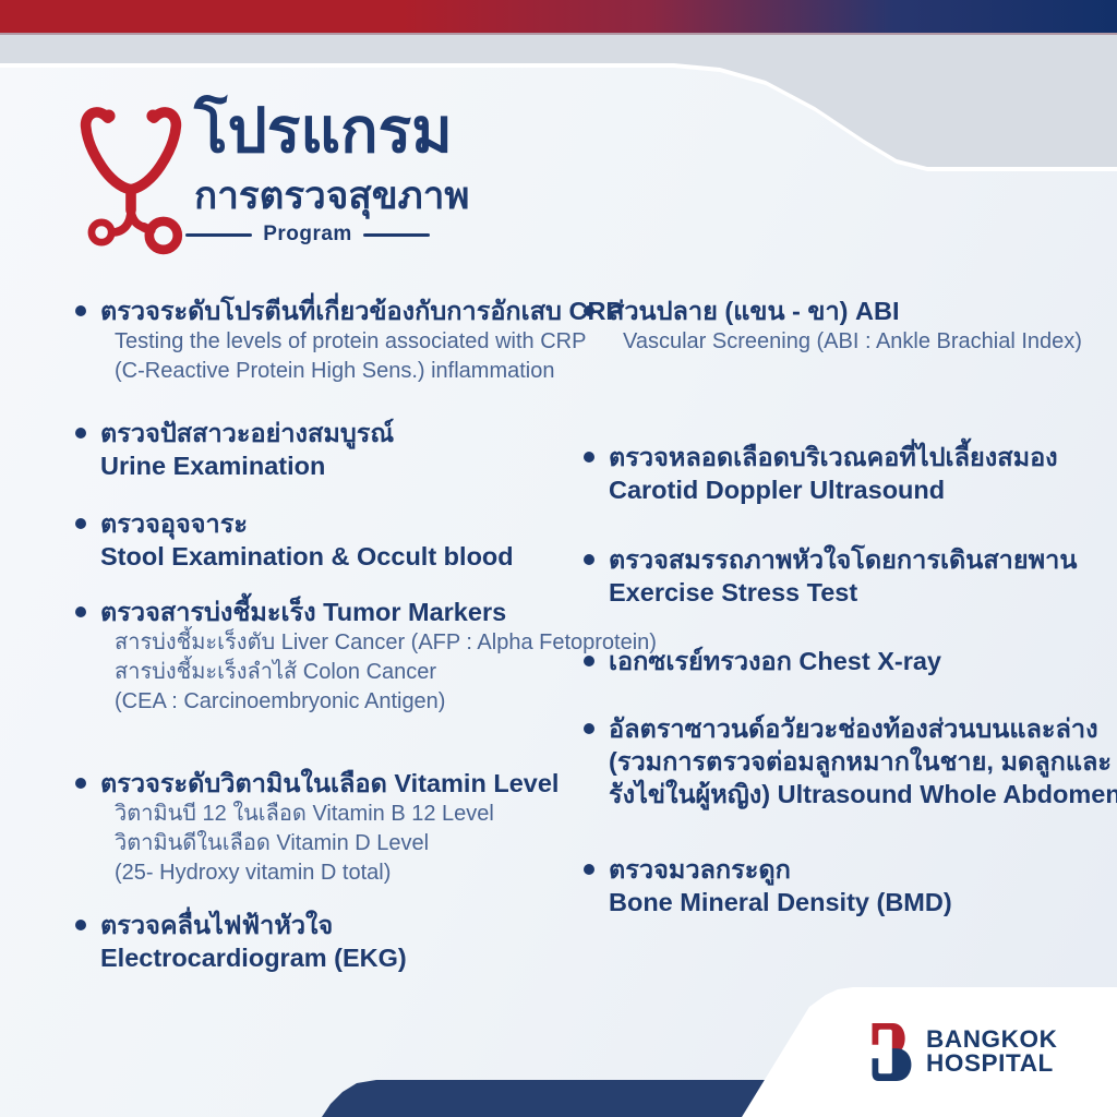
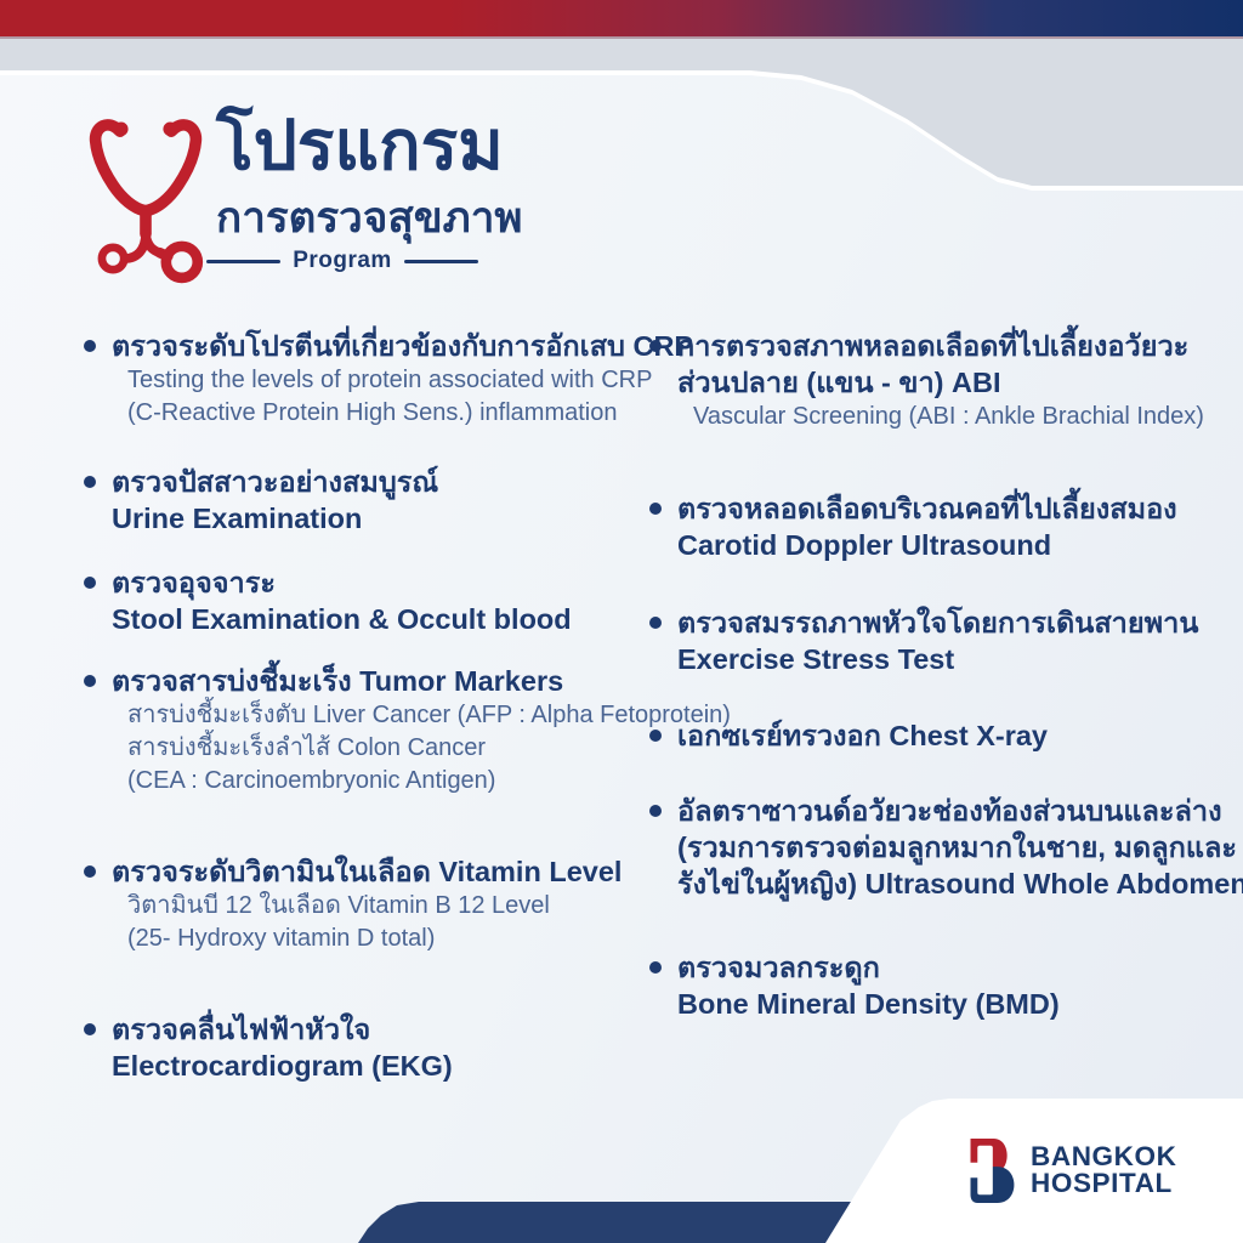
  โปรแกรม
  การตรวจสุขภาพ
  Program
  ตรวจระดับโปรตีนที่เกี่ยวข้องกับการอักเสบ CR
  Testing the levels of protein associated with CRP
  (C-Reactive Protein High Sens.) inflammation
  ตรวจปัสสาวะอย่างสมบูรณ์
  Urine Examination
  ตรวจอุจจาระ
  Stool Examination & Occult blood
  ตรวจสารบ่งชี้มะเร็ง Tumor Markers
  สารบ่งชี้มะเร็งตับ Liver Cancer (AFP : Alpha Fetoprotein)
  สารบ่งชี้มะเร็งลำไส้ Colon Cancer
  (CEA : Carcinoembryonic Antigen)
  ตรวจระดับวิตามินในเลือด Vitamin Level
  วิตามินบี 12 ในเลือด Vitamin B 12 Level
- วิตามินดีในเลือด Vitamin D Level
  (25- Hydroxy vitamin D total)
  ตรวจคลื่นไฟฟ้าหัวใจ
  Electrocardiogram (EKG)
+ การตรวจสภาพหลอดเลือดที่ไปเลี้ยงอวัยวะ
  ส่วนปลาย (แขน - ขา) ABI
  Vascular Screening (ABI : Ankle Brachial Index)
  ตรวจหลอดเลือดบริเวณคอที่ไปเลี้ยงสมอง
  Carotid Doppler Ultrasound
  ตรวจสมรรถภาพหัวใจโดยการเดินสายพาน
  Exercise Stress Test
  เอกซเรย์ทรวงอก Chest X-ray
  อัลตราซาวนด์อวัยวะช่องท้องส่วนบนและล่าง
  (รวมการตรวจต่อมลูกหมากในชาย, มดลูกและ
  รังไข่ในผู้หญิง) Ultrasound Whole Abdomen
  ตรวจมวลกระดูก
  Bone Mineral Density (BMD)
  BANGKOK
  HOSPITAL
